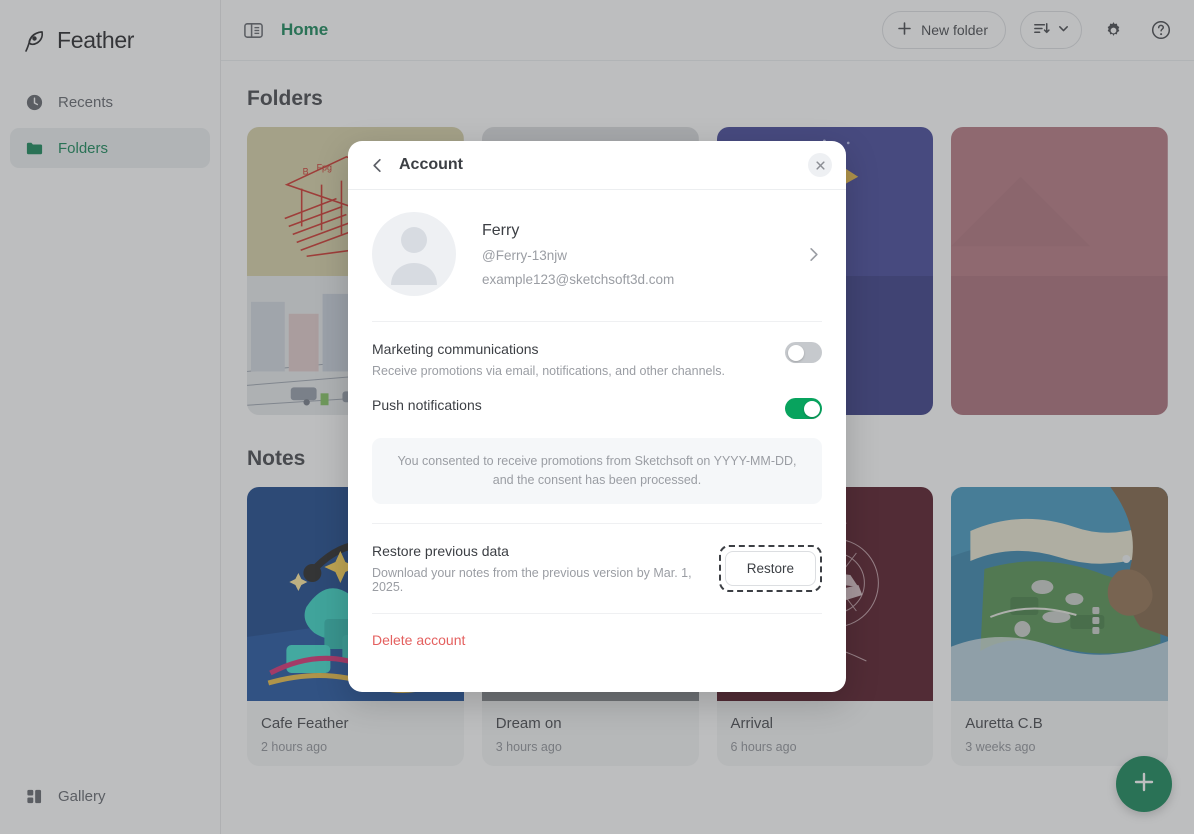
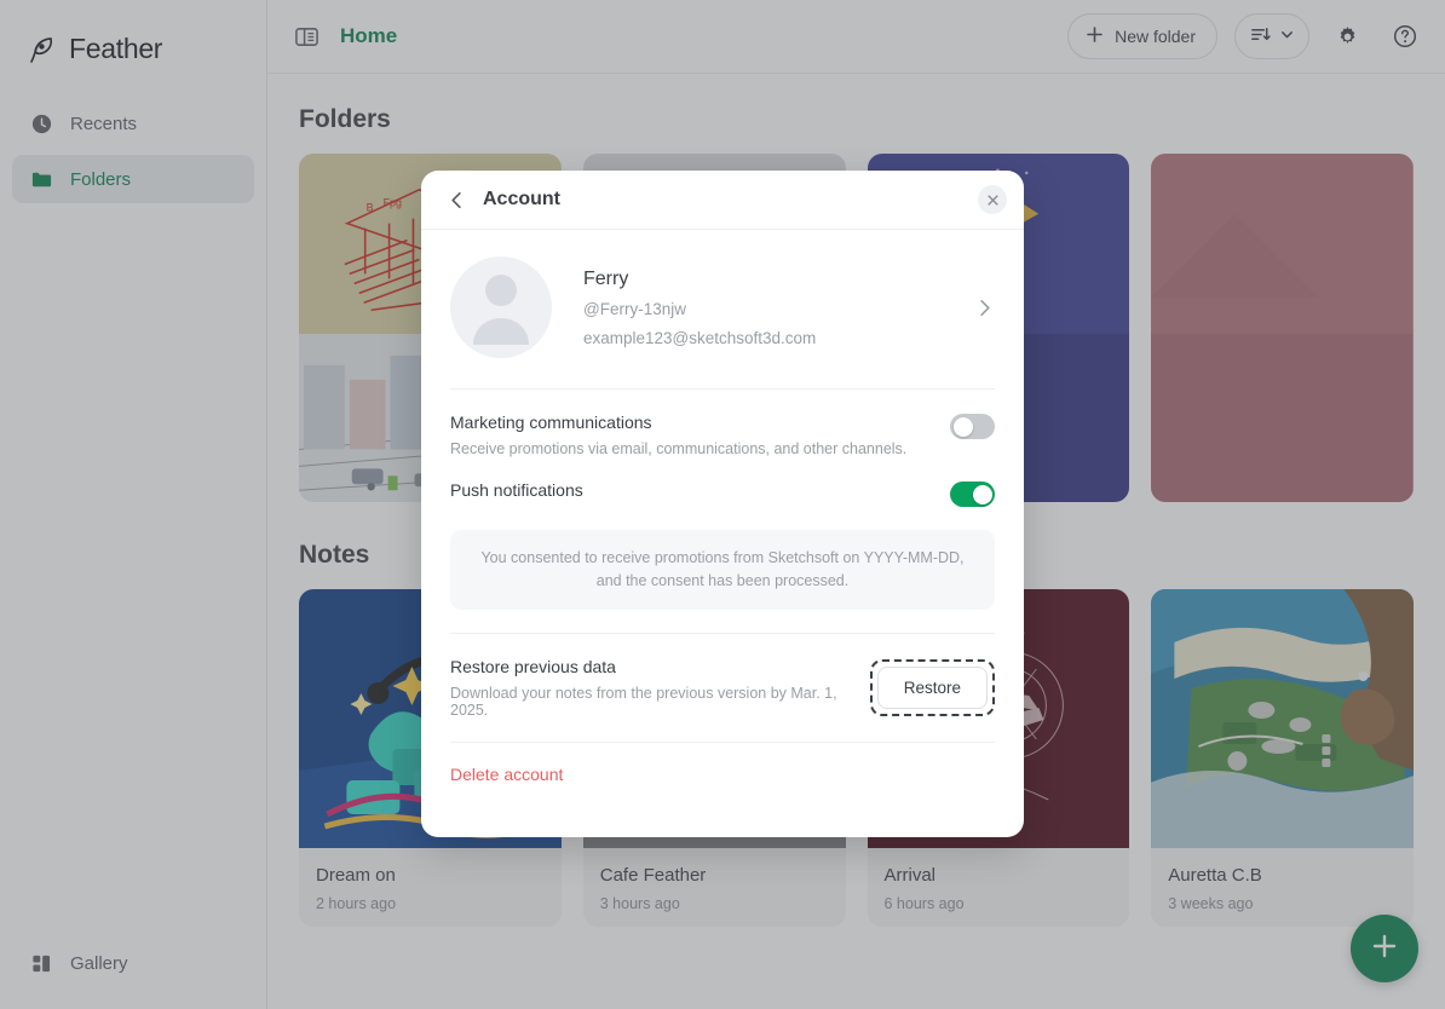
  Feather
  Recents
  Folders
  Gallery
  Home
  New folder
  Folders
  B
  Fpg
  Notes
- Cafe Feather
+ Dream on
  2 hours ago
- Dream on
+ Cafe Feather
  3 hours ago
  Arrival
  6 hours ago
  Auretta C.B
  3 weeks ago
  Account
  Ferry
  @Ferry-13njw
  example123@sketchsoft3d.com
  Marketing communications
- Receive promotions via email, notifications, and other channels.
+ Receive promotions via email, communications, and other channels.
  Push notifications
  You consented to receive promotions from Sketchsoft on YYYY-MM-DD, and the consent has been processed.
  Restore previous data
  Download your notes from the previous version by Mar. 1, 2025.
  Restore
  Delete account
